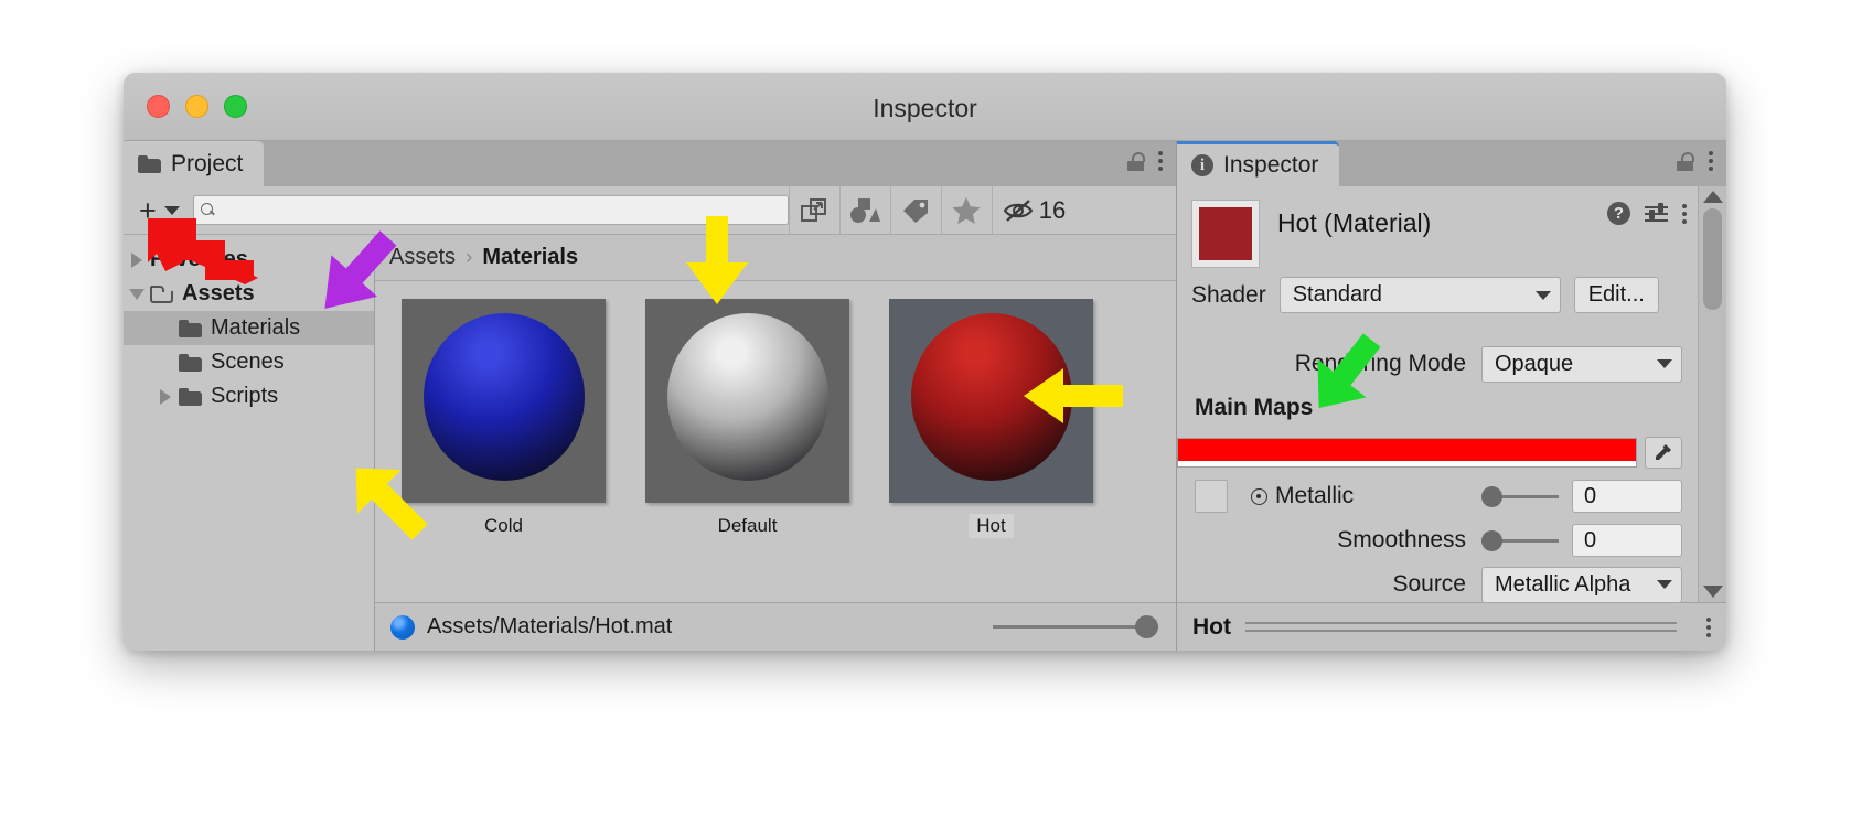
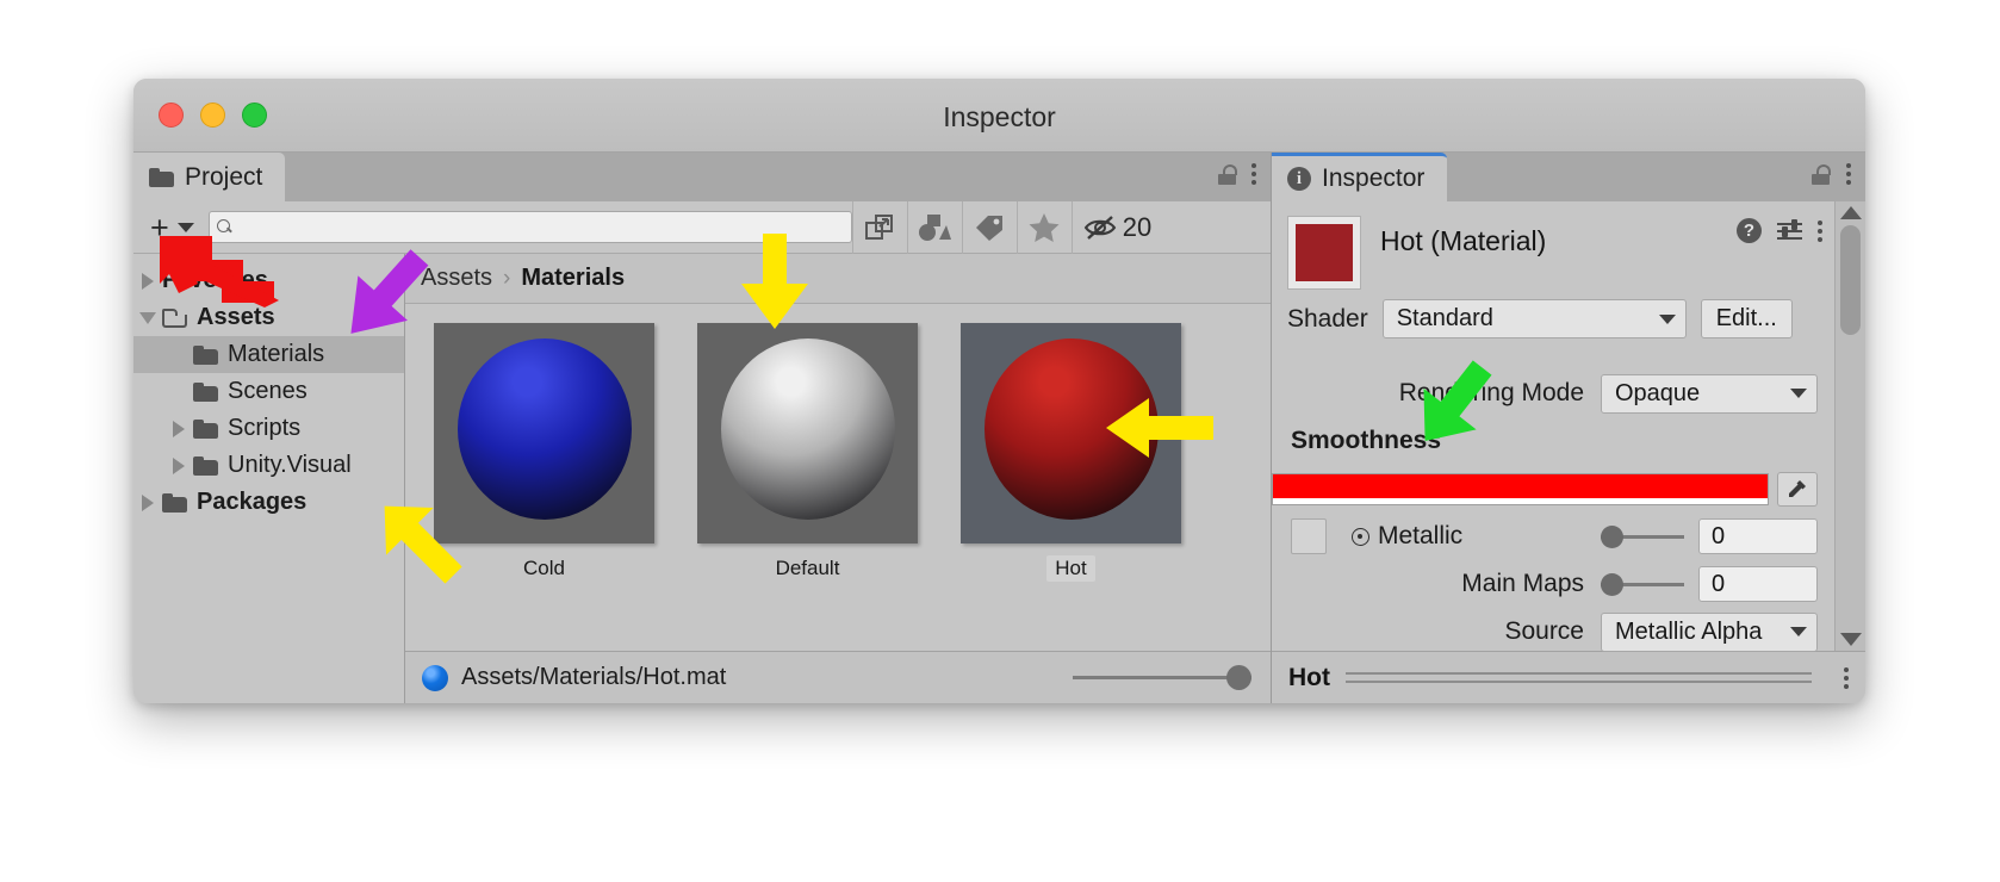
  Inspector
  Project
  +
- 16
+ 20
  Assets
  Materials
  Scenes
  Scripts
+ Unity.Visual
+ Packages
  Assets
  ›
  Materials
  Cold
  Default
  Hot
  Assets/Materials/Hot.mat
  i
  Inspector
  Hot (Material)
  ?
  Shader
  Standard
  Edit...
  Opaque
- Main Maps
+ Smoothness
  Metallic
  0
- Smoothness
+ Main Maps
  0
  Source
  Metallic Alpha
  Hot
